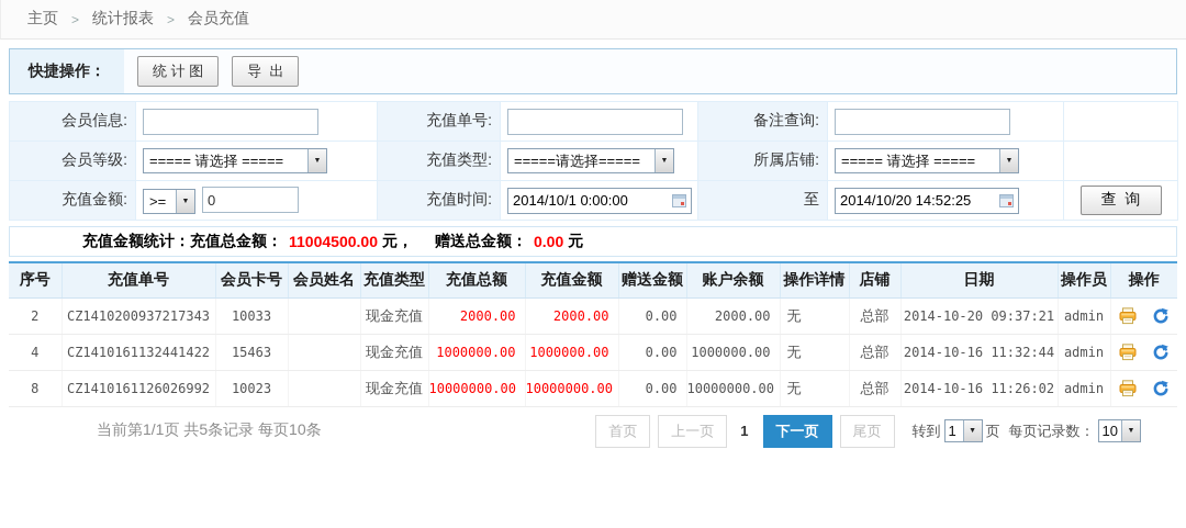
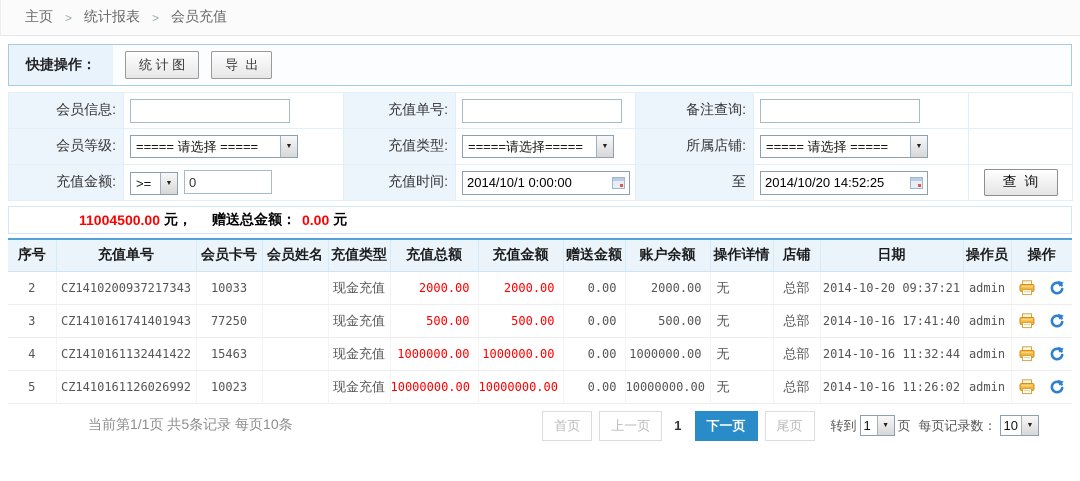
  主页
  >
  统计报表
  >
  会员充值
  快捷操作：
  统 计 图
  导 出
  会员信息:		充值单号:		备注查询:
  会员等级:	===== 请选择 =====	充值类型:	=====请选择=====	所属店铺:	===== 请选择 =====
  充值金额:	>= 0	充值时间:	2014/10/1 0:00:00	至	2014/10/20 14:52:25	查 询
- 充值金额统计：充值总金额：
  11004500.00
  元，
  赠送总金额：
  0.00
  元
  序号	充值单号	会员卡号	会员姓名	充值类型	充值总额	充值金额	赠送金额	账户余额	操作详情	店铺	日期	操作员	操作
  2	CZ1410200937217343	10033		现金充值	2000.00	2000.00	0.00	2000.00	无	总部	2014-10-20 09:37:21	admin
+ 3	CZ1410161741401943	77250		现金充值	500.00	500.00	0.00	500.00	无	总部	2014-10-16 17:41:40	admin
  4	CZ1410161132441422	15463		现金充值	1000000.00	1000000.00	0.00	1000000.00	无	总部	2014-10-16 11:32:44	admin
- 8	CZ1410161126026992	10023		现金充值	10000000.00	10000000.00	0.00	10000000.00	无	总部	2014-10-16 11:26:02	admin
+ 5	CZ1410161126026992	10023		现金充值	10000000.00	10000000.00	0.00	10000000.00	无	总部	2014-10-16 11:26:02	admin
  当前第1/1页 共5条记录 每页10条
  首页
  上一页
  1
  下一页
  尾页
  转到
  1
  页
  每页记录数：
  10
